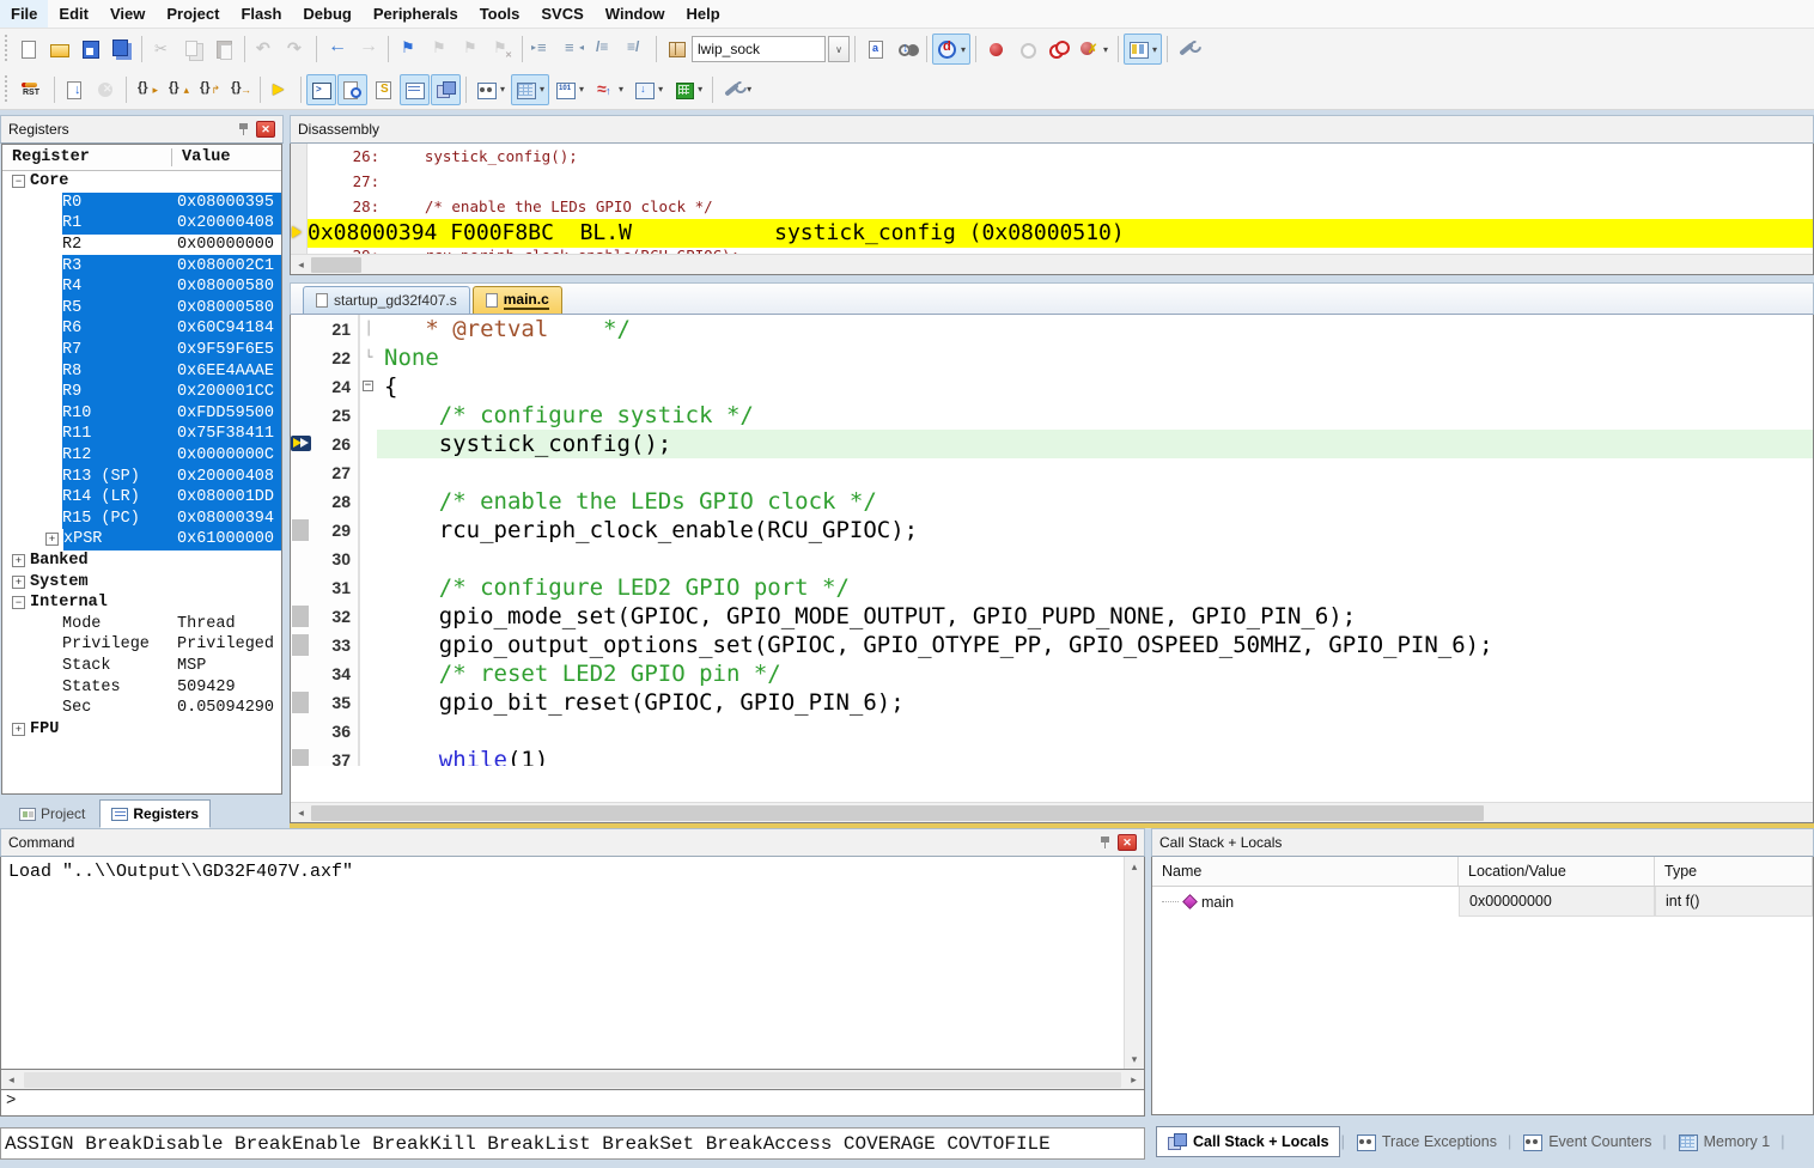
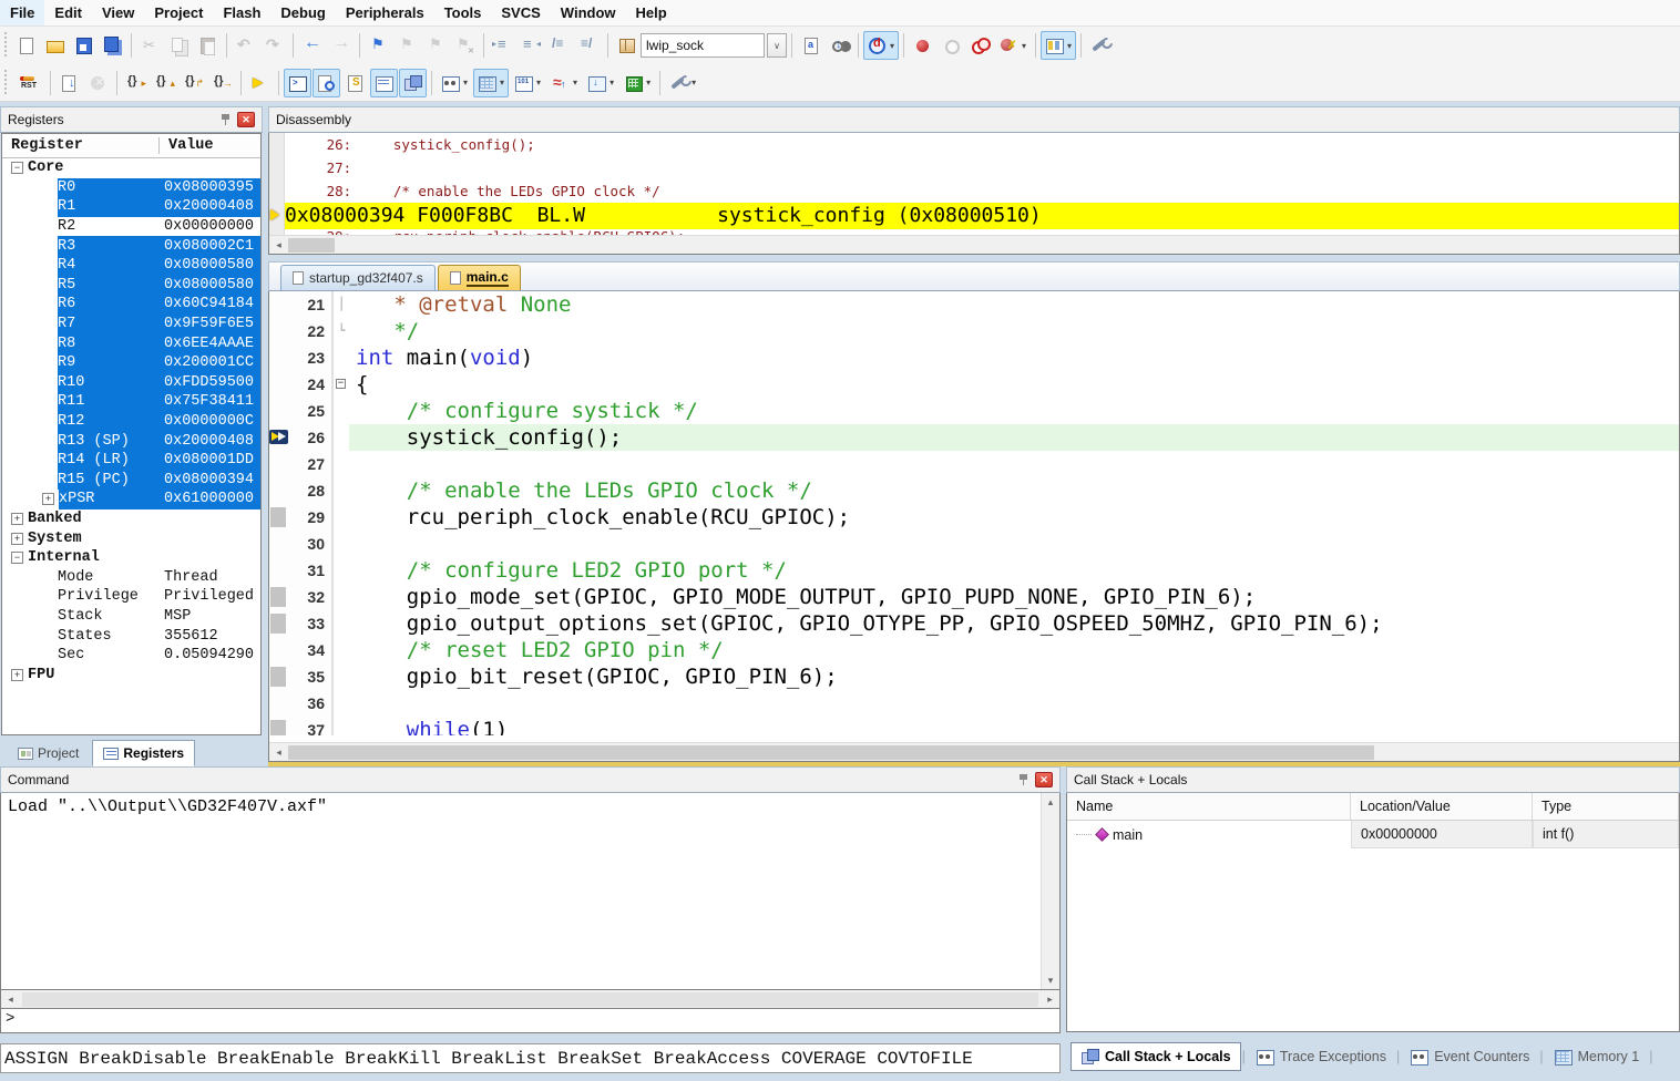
  File
  Edit
  View
  Project
  Flash
  Debug
  Peripherals
  Tools
  SVCS
  Window
  Help
  lwip_sock
  ∨
  ▾
  ▾
  ▾
  ▾
  ▾
  ▾
  ▾
  ▾
  ▾
  ▾
  Registers
  ✕
  Register
  Value
  −
  Core
  R0
  0x08000395
  R1
  0x20000408
  R2
  0x00000000
  R3
  0x080002C1
  R4
  0x08000580
  R5
  0x08000580
  R6
  0x60C94184
  R7
  0x9F59F6E5
  R8
  0x6EE4AAAE
  R9
  0x200001CC
  R10
  0xFDD59500
  R11
  0x75F38411
  R12
  0x0000000C
  R13 (SP)
  0x20000408
  R14 (LR)
  0x080001DD
  R15 (PC)
  0x08000394
  +
  xPSR
  0x61000000
  +
  Banked
  +
  System
  −
  Internal
  Mode
  Thread
  Privilege
  Privileged
  Stack
  MSP
  States
- 509429
+ 355612
  Sec
  0.05094290
  +
  FPU
  Project
  Registers
  Disassembly
  26: systick_config();
  27:
  28: /* enable the LEDs GPIO clock */
  0x08000394 F000F8BC BL.W systick_config (0x08000510)
  ◂
  startup_gd32f407.s
  main.c
  21
  │
- * @retval */
+ * @retval None
  22
  └
- None
+ */
+ 23
+ int main(void)
  24
  −
  {
  25
  /* configure systick */
  26
  systick_config();
  27
  28
  /* enable the LEDs GPIO clock */
  29
  rcu_periph_clock_enable(RCU_GPIOC);
  30
  31
  /* configure LED2 GPIO port */
  32
  gpio_mode_set(GPIOC, GPIO_MODE_OUTPUT, GPIO_PUPD_NONE, GPIO_PIN_6);
  33
  gpio_output_options_set(GPIOC, GPIO_OTYPE_PP, GPIO_OSPEED_50MHZ, GPIO_PIN_6);
  34
  /* reset LED2 GPIO pin */
  35
  gpio_bit_reset(GPIOC, GPIO_PIN_6);
  36
  37
  while(1)
  ◂
  Command
  ✕
  Load "..\\Output\\GD32F407V.axf"
  ▴
  ▾
  ◂
  ▸
  >
  ASSIGN BreakDisable BreakEnable BreakKill BreakList BreakSet BreakAccess COVERAGE COVTOFILE
  Call Stack + Locals
  Name
  Location/Value
  Type
  main
  0x00000000
  int f()
  Call Stack + Locals
  |
  Trace Exceptions
  |
  Event Counters
  |
  Memory 1
  |
